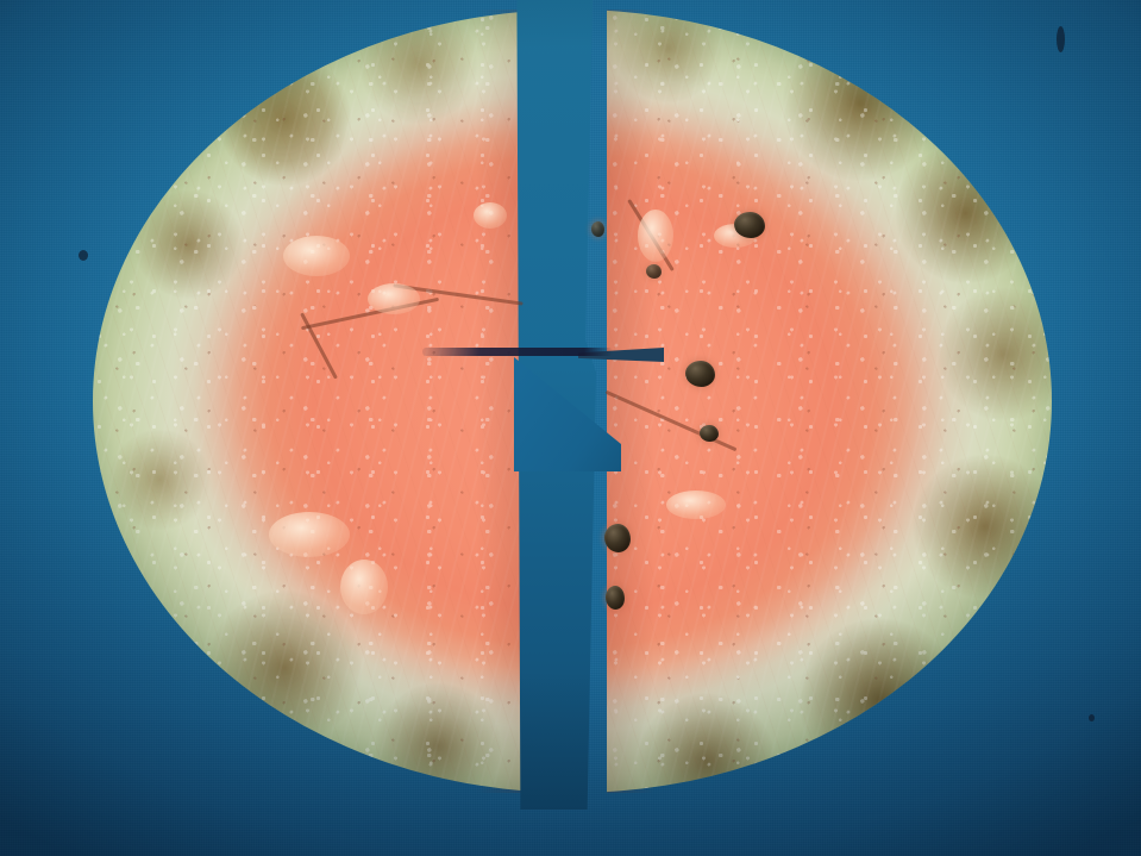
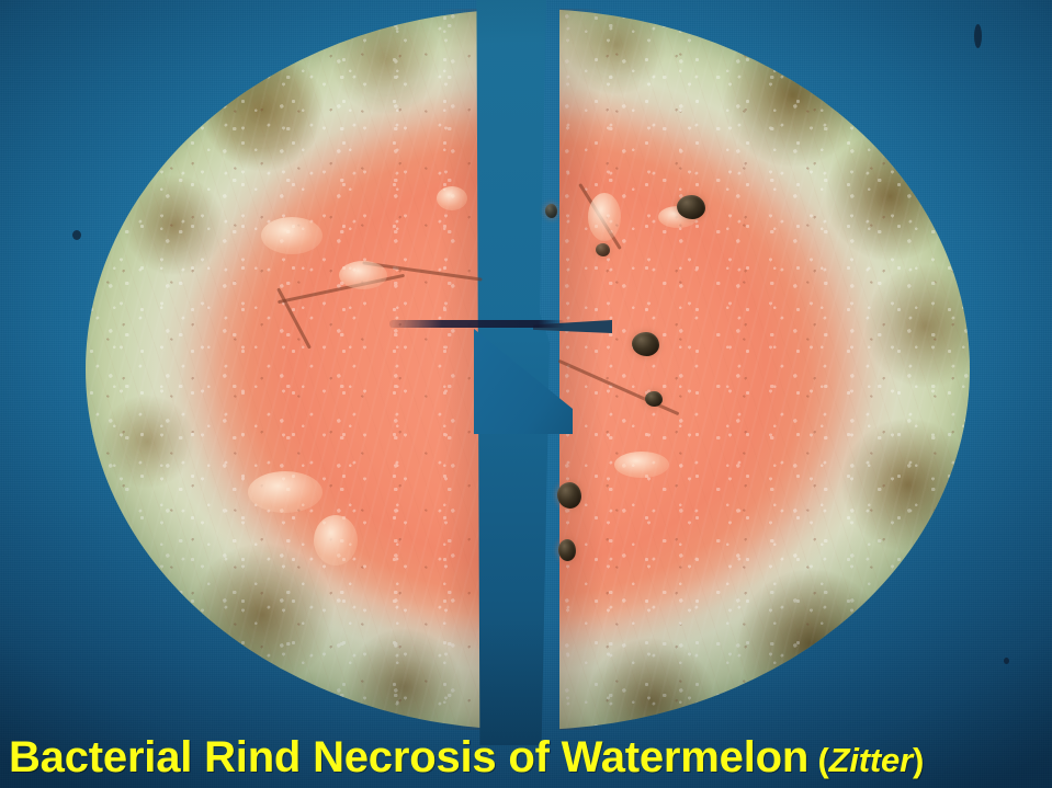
+ Bacterial Rind Necrosis of Watermelon (Zitter)
